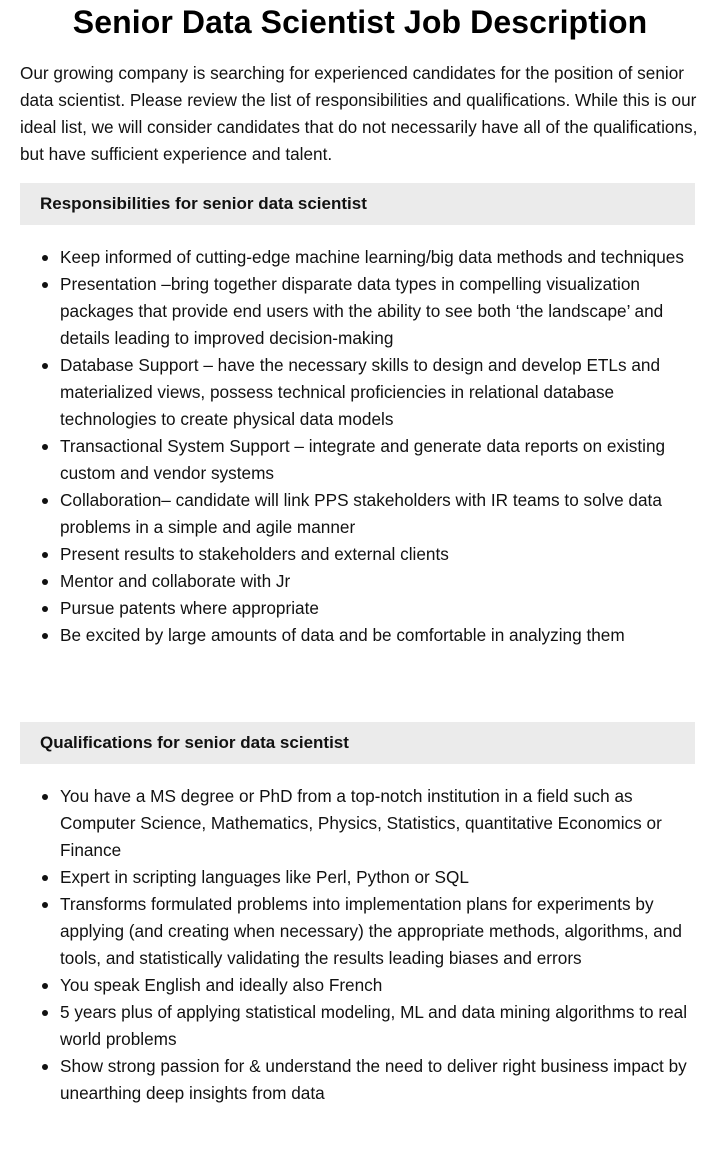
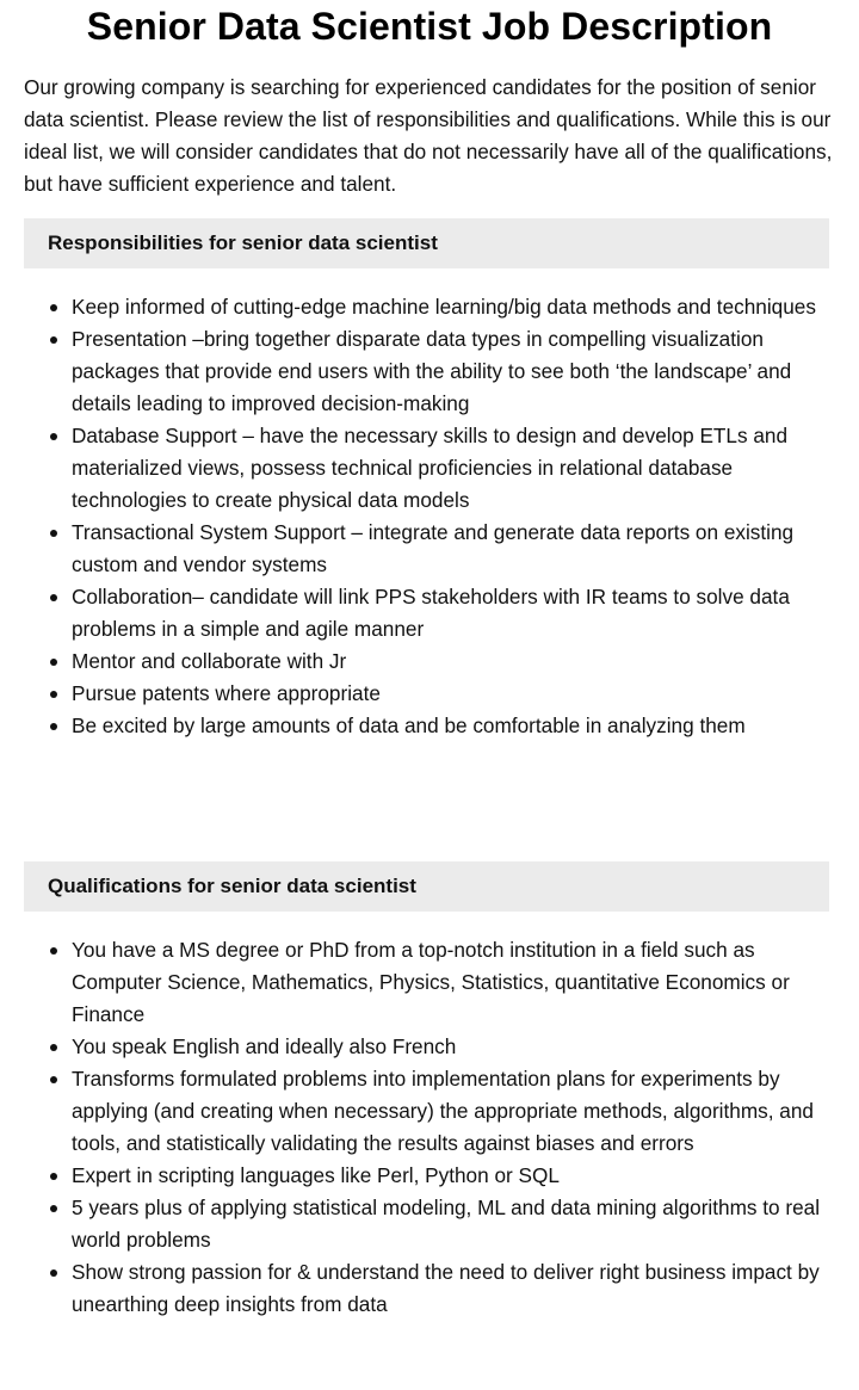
  Senior Data Scientist Job Description
  Our growing company is searching for experienced candidates for the position of senior data scientist. Please review the list of responsibilities and qualifications. While this is our ideal list, we will consider candidates that do not necessarily have all of the qualifications, but have sufficient experience and talent.
  Responsibilities for senior data scientist
  Keep informed of cutting-edge machine learning/big data methods and techniques
  Presentation –bring together disparate data types in compelling visualization packages that provide end users with the ability to see both ‘the landscape’ and details leading to improved decision-making
  Database Support – have the necessary skills to design and develop ETLs and materialized views, possess technical proficiencies in relational database technologies to create physical data models
  Transactional System Support – integrate and generate data reports on existing custom and vendor systems
  Collaboration– candidate will link PPS stakeholders with IR teams to solve data problems in a simple and agile manner
- Present results to stakeholders and external clients
  Mentor and collaborate with Jr
  Pursue patents where appropriate
  Be excited by large amounts of data and be comfortable in analyzing them
  Qualifications for senior data scientist
  You have a MS degree or PhD from a top-notch institution in a field such as Computer Science, Mathematics, Physics, Statistics, quantitative Economics or Finance
- Expert in scripting languages like Perl, Python or SQL
+ You speak English and ideally also French
- Transforms formulated problems into implementation plans for experiments by applying (and creating when necessary) the appropriate methods, algorithms, and tools, and statistically validating the results leading biases and errors
+ Transforms formulated problems into implementation plans for experiments by applying (and creating when necessary) the appropriate methods, algorithms, and tools, and statistically validating the results against biases and errors
- You speak English and ideally also French
+ Expert in scripting languages like Perl, Python or SQL
  5 years plus of applying statistical modeling, ML and data mining algorithms to real world problems
  Show strong passion for & understand the need to deliver right business impact by unearthing deep insights from data
